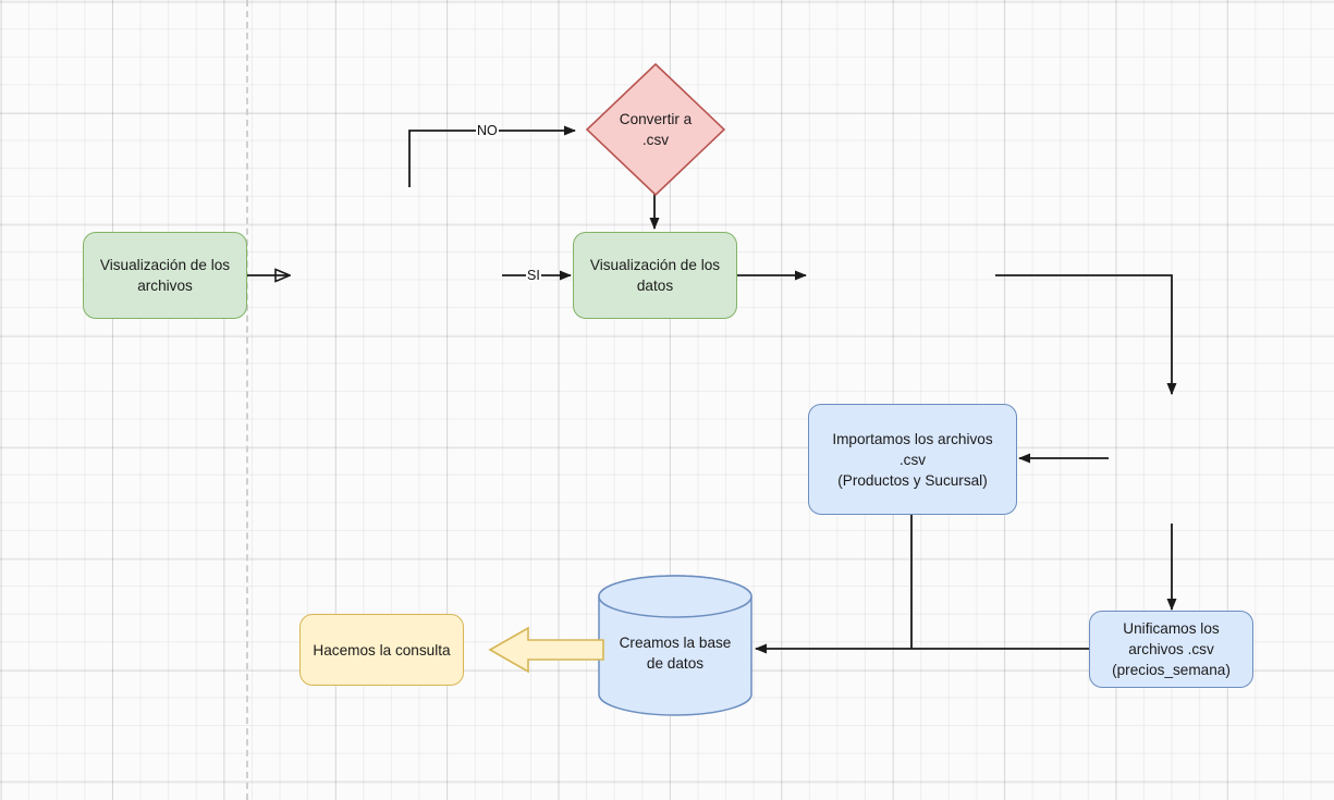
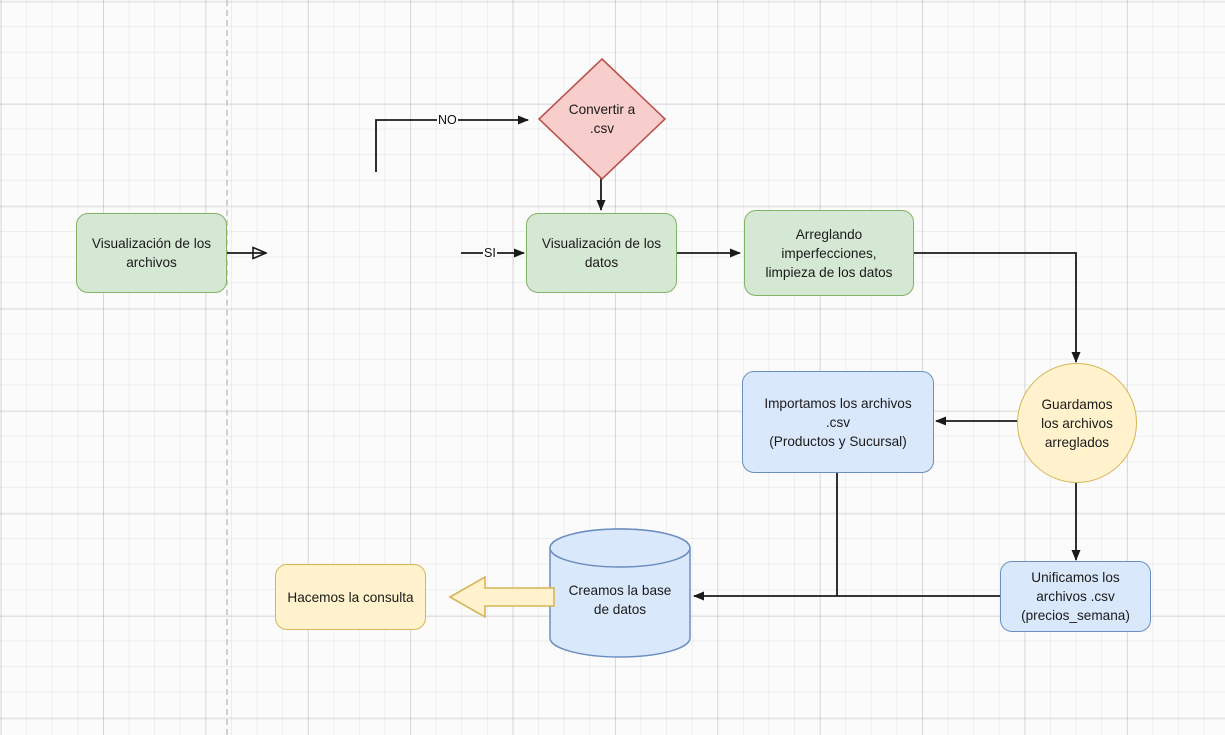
  Visualización de los
  archivos
  Convertir a
  .csv
  Visualización de los
  datos
+ Arreglando
+ imperfecciones,
+ limpieza de los datos
+ Guardamos
+ los archivos
+ arreglados
  Importamos los archivos
  .csv
  (Productos y Sucursal)
  Unificamos los
  archivos .csv
  (precios_semana)
  Creamos la base
  de datos
  Hacemos la consulta
  NO
  SI
